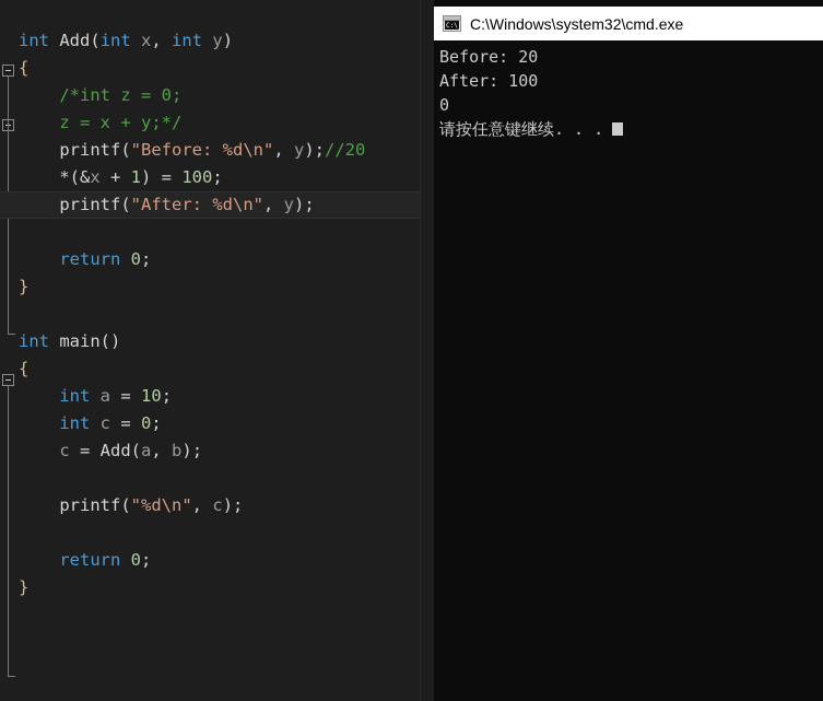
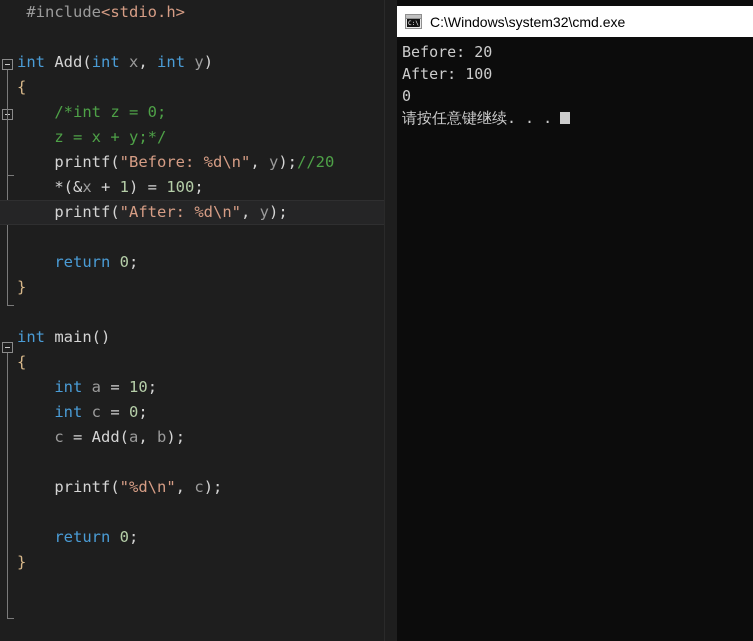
+ #include<stdio.h>
  int Add(int x, int y)
  {
  /*int z = 0;
  z = x + y;*/
  printf("Before: %d\n", y);//20
  *(&x + 1) = 100;
  printf("After: %d\n", y);
  return 0;
  }
  int main()
  {
  int a = 10;
  int c = 0;
  c = Add(a, b);
  printf("%d\n", c);
  return 0;
  }
  C:\Windows\system32\cmd.exe
  Before: 20
  After: 100
  0
  请按任意键继续. . .
